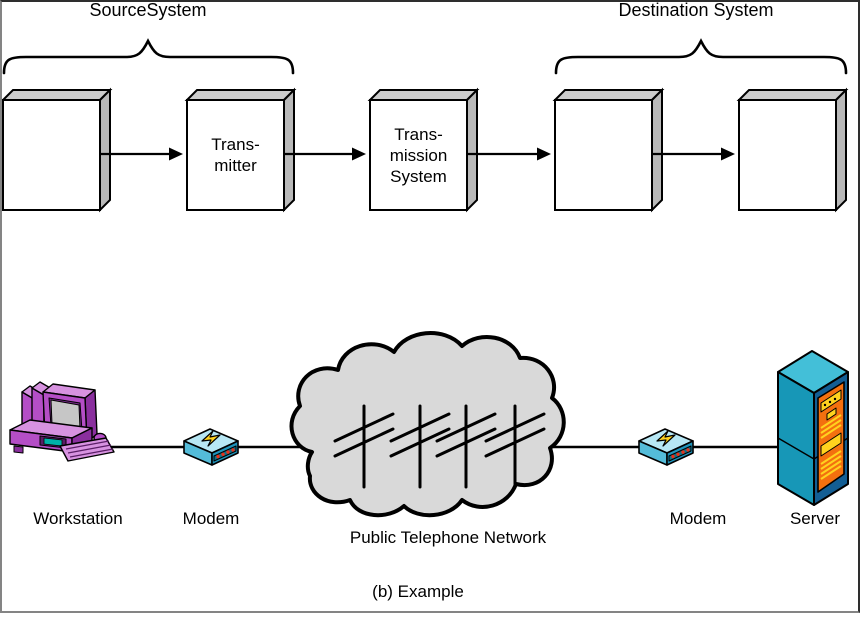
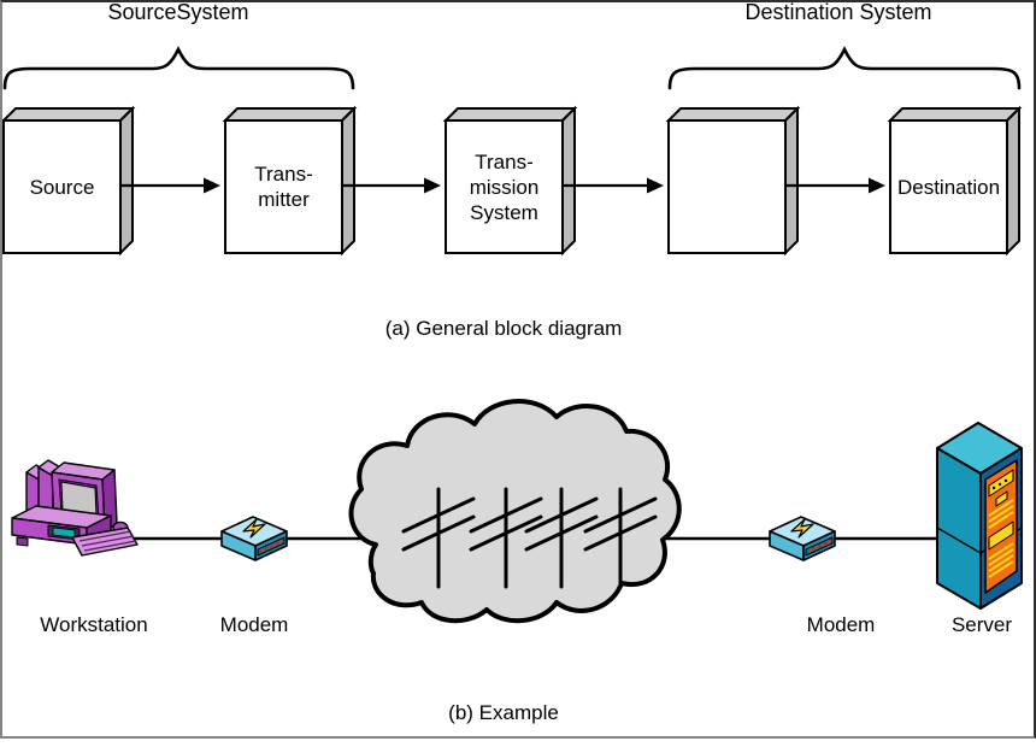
  SourceSystem
  Destination System
+ Source
  Trans-
  mitter
  Trans-
  mission
  System
+ Destination
+ (a) General block diagram
  Workstation
  Modem
- Public Telephone Network
  Modem
  Server
  (b) Example
